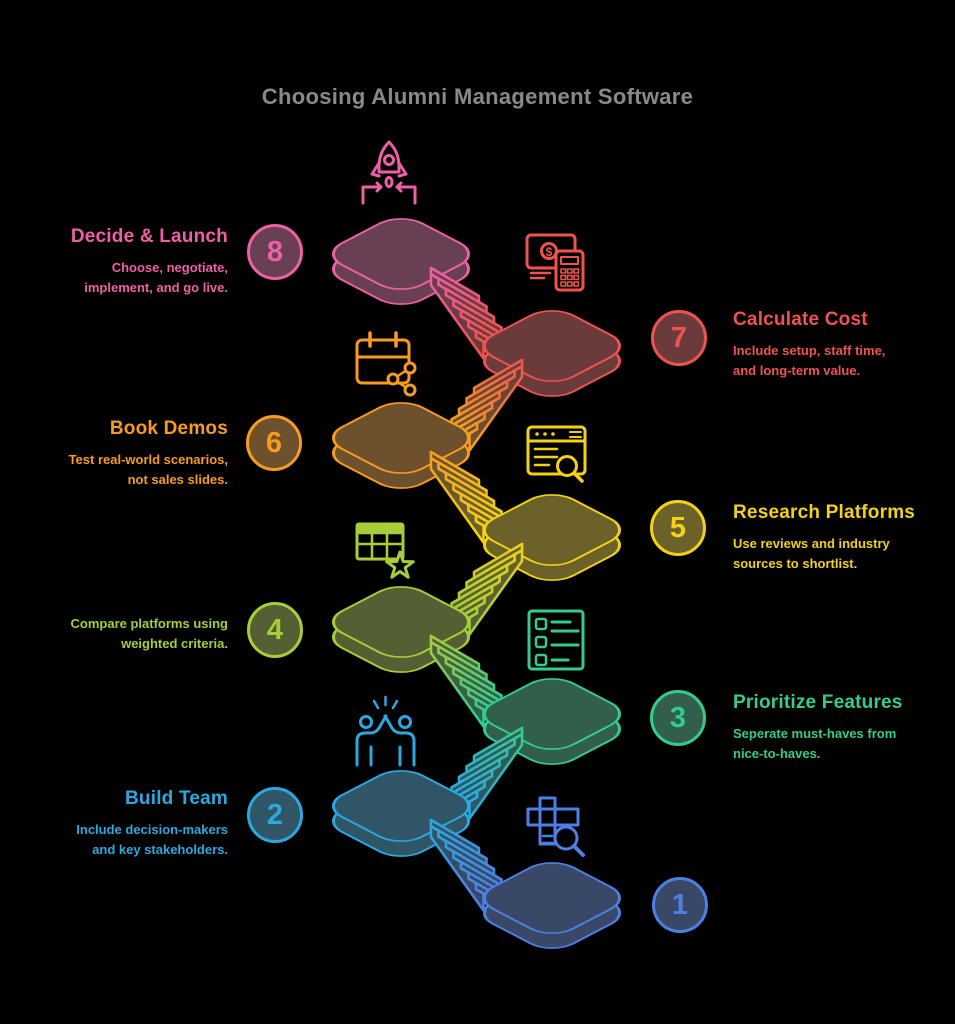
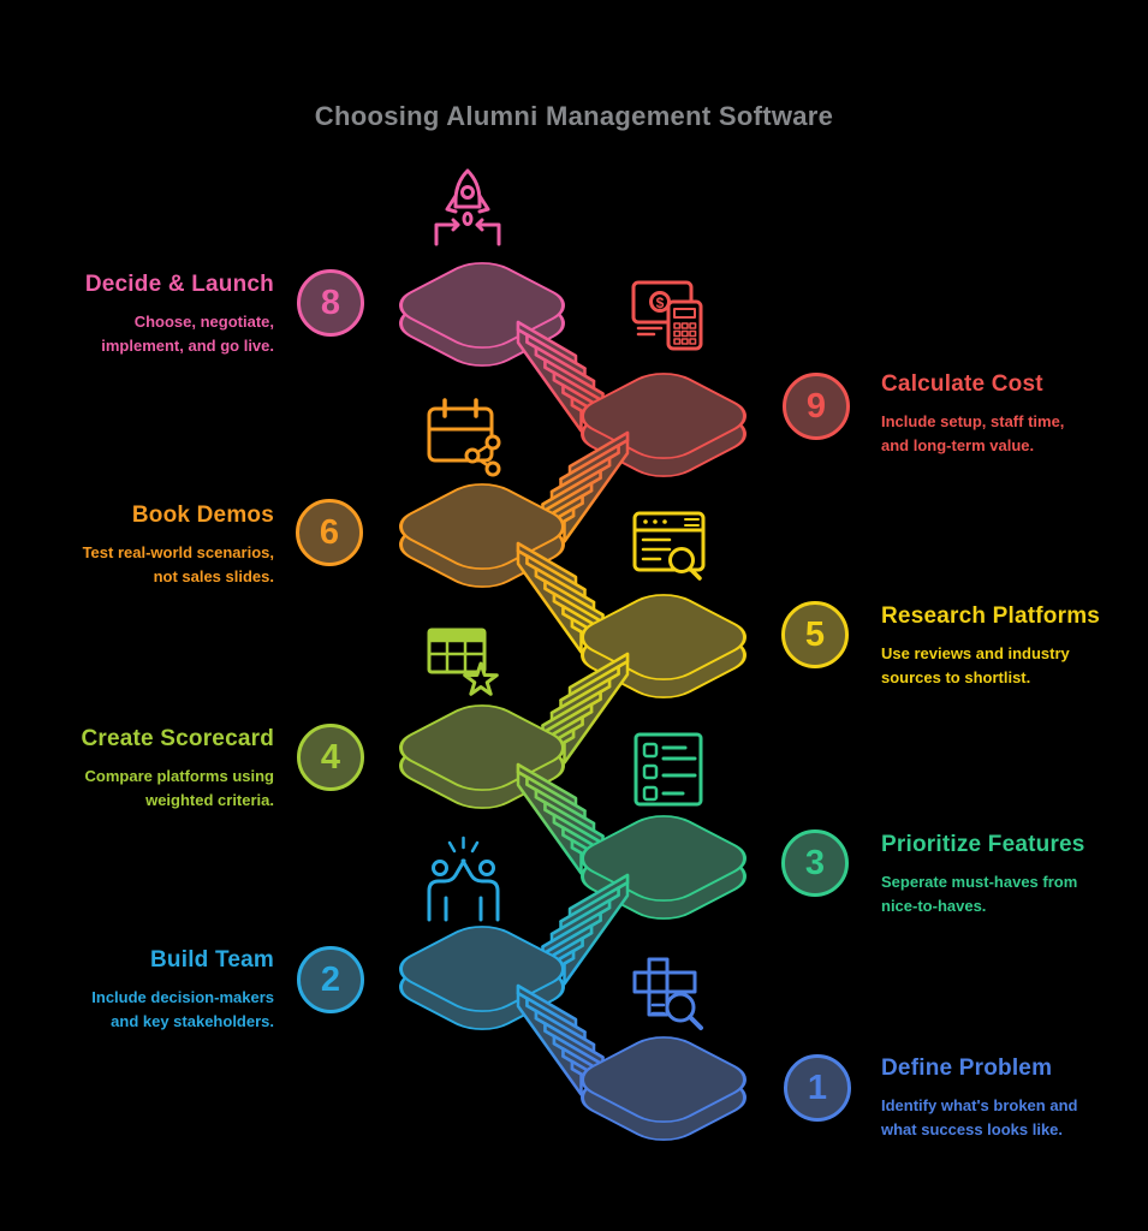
  $
  Choosing Alumni Management Software
  Decide & Launch
  Choose, negotiate,
  implement, and go live.
  Book Demos
  Test real-world scenarios,
  not sales slides.
+ Create Scorecard
  Compare platforms using
  weighted criteria.
  Build Team
  Include decision-makers
  and key stakeholders.
  Calculate Cost
  Include setup, staff time,
  and long-term value.
  Research Platforms
  Use reviews and industry
  sources to shortlist.
  Prioritize Features
  Seperate must-haves from
  nice-to-haves.
+ Define Problem
+ Identify what's broken and
+ what success looks like.
  8
- 7
+ 9
  6
  5
  4
  3
  2
  1
